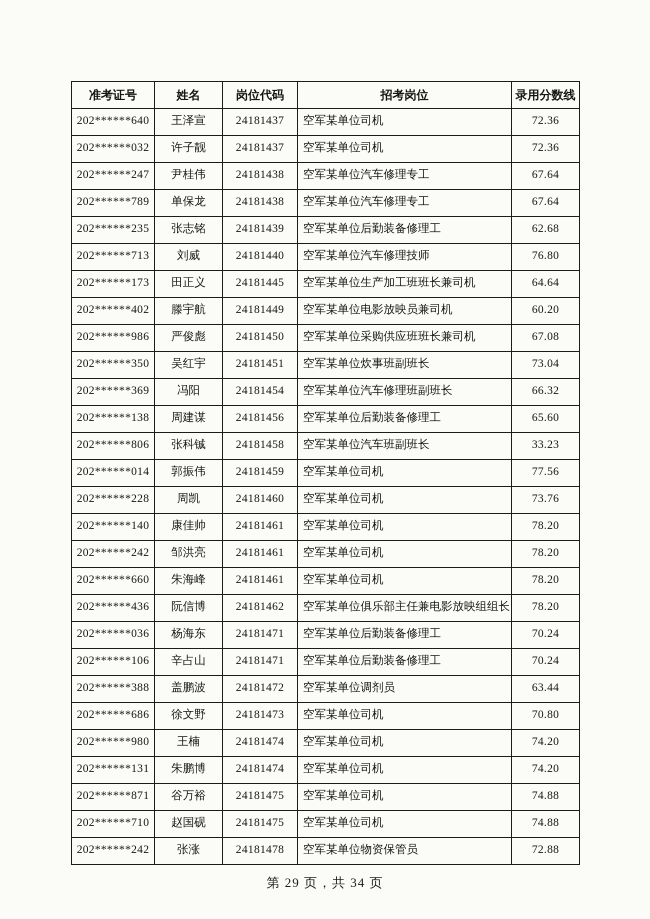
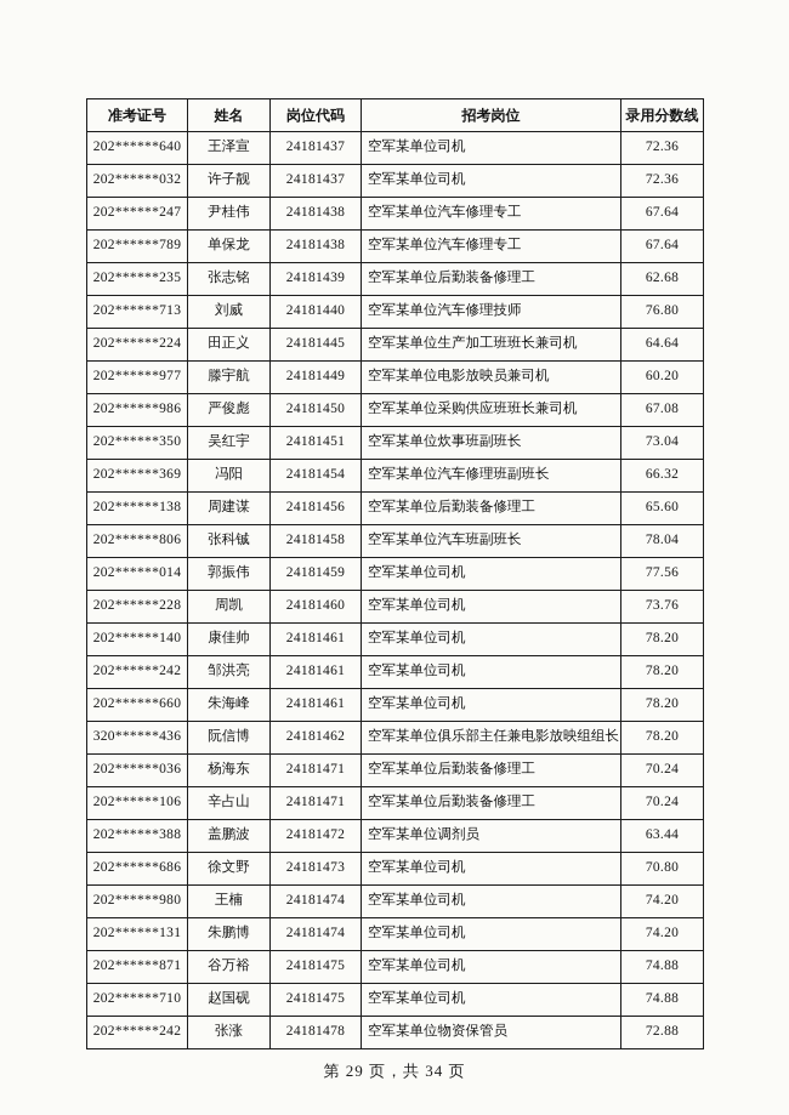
  准考证号	姓名	岗位代码	招考岗位	录用分数线
  202******640	王泽宣	24181437	空军某单位司机	72.36
  202******032	许子靓	24181437	空军某单位司机	72.36
  202******247	尹桂伟	24181438	空军某单位汽车修理专工	67.64
  202******789	单保龙	24181438	空军某单位汽车修理专工	67.64
  202******235	张志铭	24181439	空军某单位后勤装备修理工	62.68
  202******713	刘威	24181440	空军某单位汽车修理技师	76.80
- 202******173	田正义	24181445	空军某单位生产加工班班长兼司机	64.64
+ 202******224	田正义	24181445	空军某单位生产加工班班长兼司机	64.64
- 202******402	滕宇航	24181449	空军某单位电影放映员兼司机	60.20
+ 202******977	滕宇航	24181449	空军某单位电影放映员兼司机	60.20
  202******986	严俊彪	24181450	空军某单位采购供应班班长兼司机	67.08
  202******350	吴红宇	24181451	空军某单位炊事班副班长	73.04
  202******369	冯阳	24181454	空军某单位汽车修理班副班长	66.32
  202******138	周建谋	24181456	空军某单位后勤装备修理工	65.60
- 202******806	张科铖	24181458	空军某单位汽车班副班长	33.23
+ 202******806	张科铖	24181458	空军某单位汽车班副班长	78.04
  202******014	郭振伟	24181459	空军某单位司机	77.56
  202******228	周凯	24181460	空军某单位司机	73.76
  202******140	康佳帅	24181461	空军某单位司机	78.20
  202******242	邹洪亮	24181461	空军某单位司机	78.20
  202******660	朱海峰	24181461	空军某单位司机	78.20
- 202******436	阮信博	24181462	空军某单位俱乐部主任兼电影放映组组长	78.20
+ 320******436	阮信博	24181462	空军某单位俱乐部主任兼电影放映组组长	78.20
  202******036	杨海东	24181471	空军某单位后勤装备修理工	70.24
  202******106	辛占山	24181471	空军某单位后勤装备修理工	70.24
  202******388	盖鹏波	24181472	空军某单位调剂员	63.44
  202******686	徐文野	24181473	空军某单位司机	70.80
  202******980	王楠	24181474	空军某单位司机	74.20
  202******131	朱鹏博	24181474	空军某单位司机	74.20
  202******871	谷万裕	24181475	空军某单位司机	74.88
  202******710	赵国砚	24181475	空军某单位司机	74.88
  202******242	张涨	24181478	空军某单位物资保管员	72.88
  第 29 页，共 34 页
